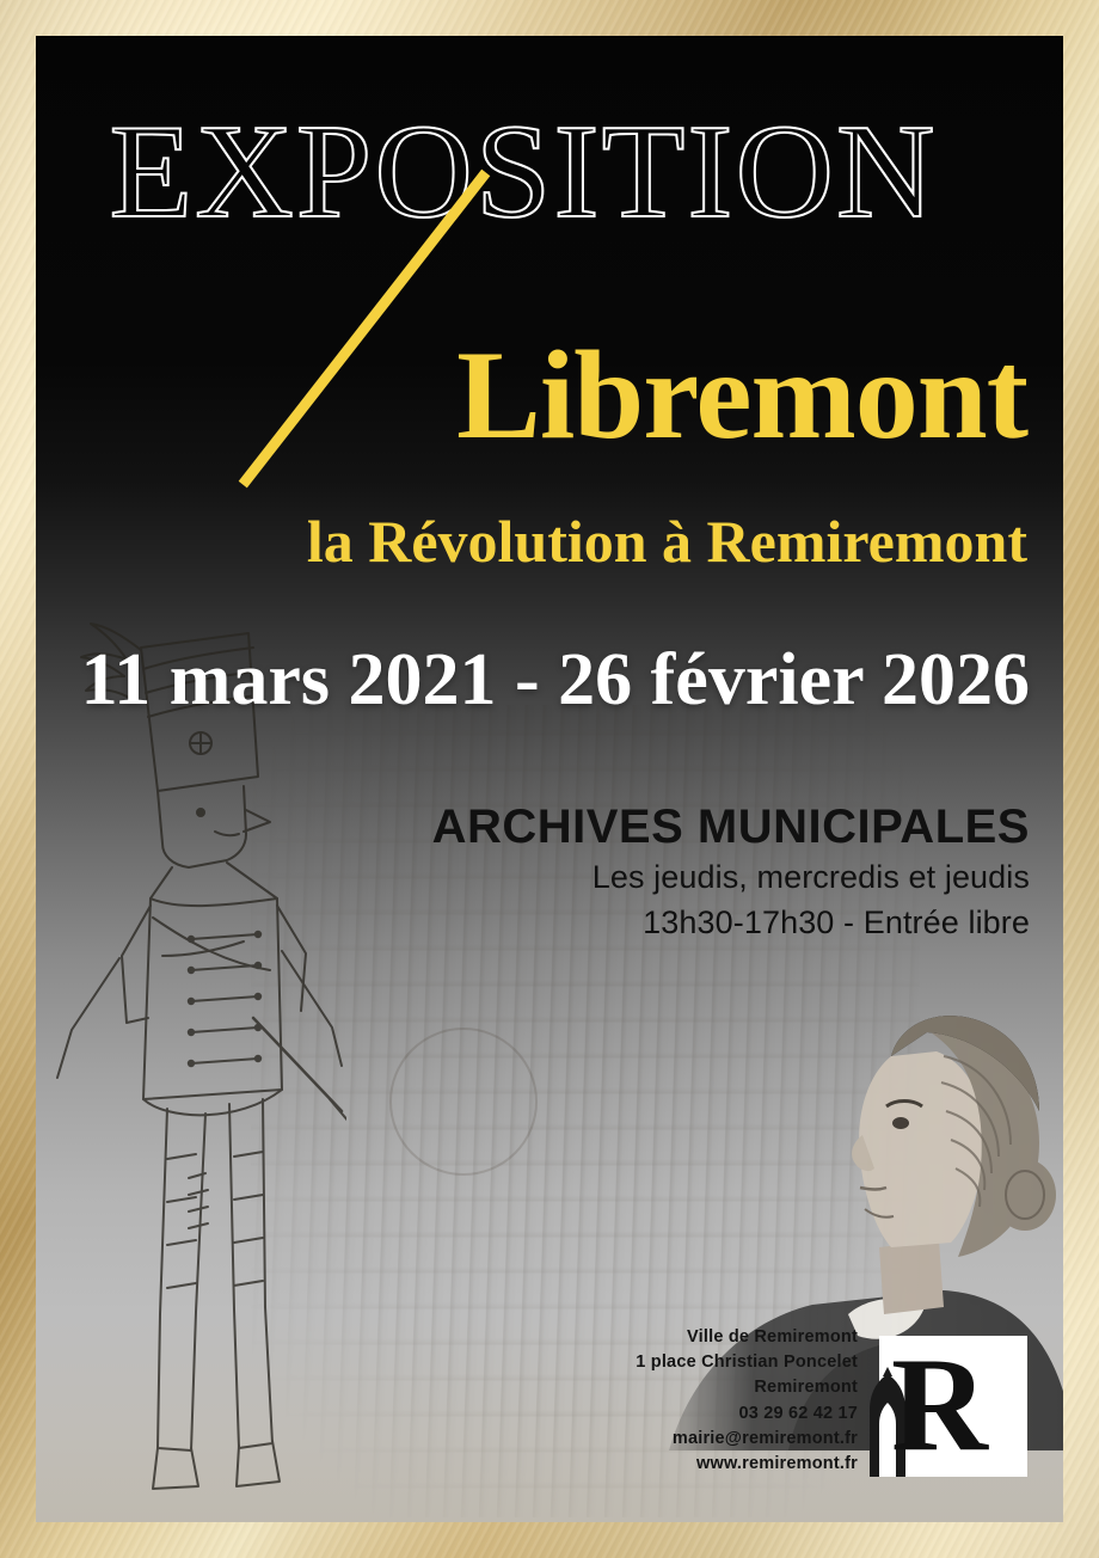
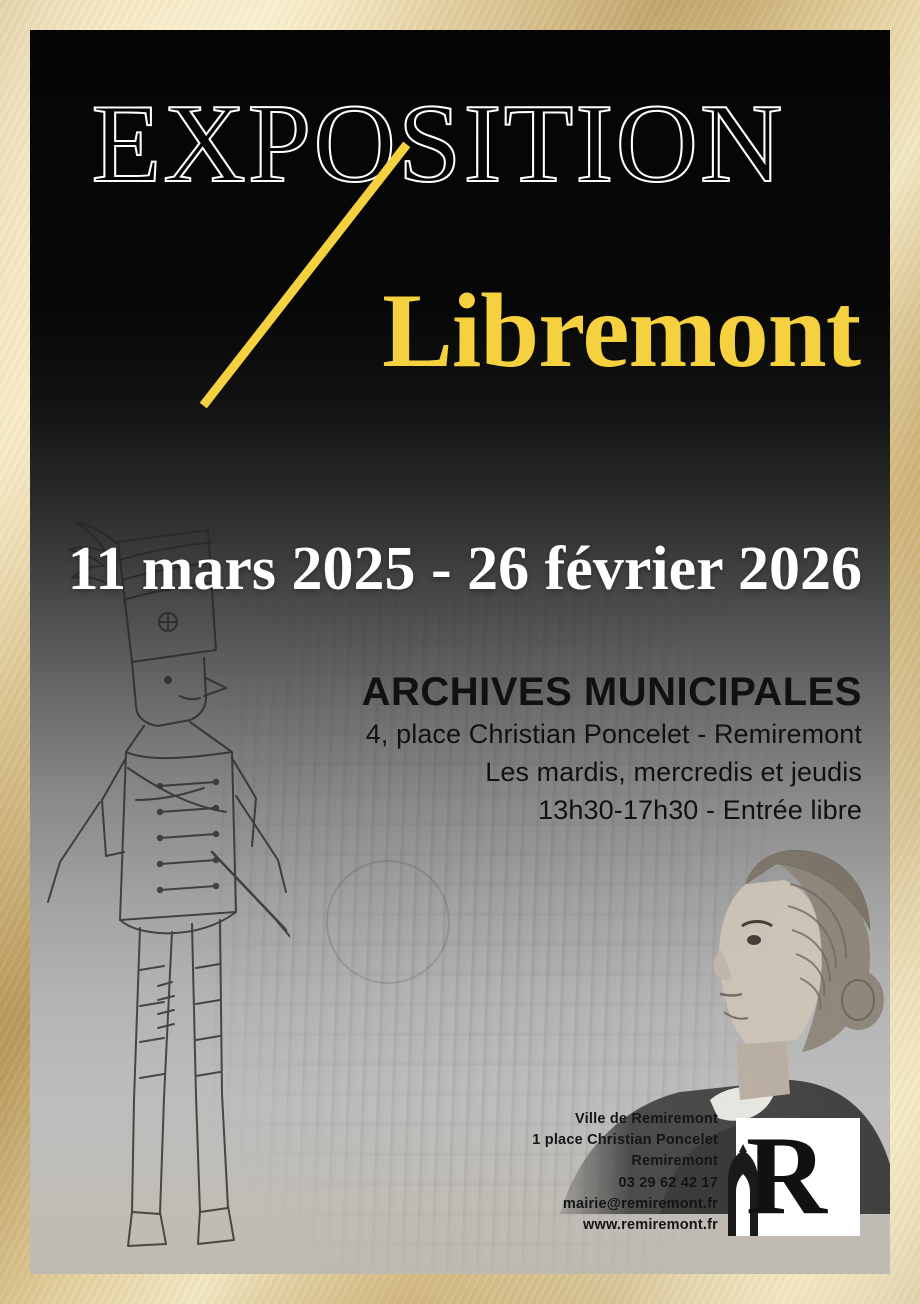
  EXPOSITION
  Libremont
- la Révolution à Remiremont
- 11 mars 2021 - 26 février 2026
+ 11 mars 2025 - 26 février 2026
  ARCHIVES MUNICIPALES
+ 4, place Christian Poncelet - Remiremont
- Les jeudis, mercredis et jeudis
+ Les mardis, mercredis et jeudis
  13h30-17h30 - Entrée libre
  Ville de Remiremont
  1 place Christian Poncelet
  Remiremont
  03 29 62 42 17
  mairie@remiremont.fr
  www.remiremont.fr
  R
